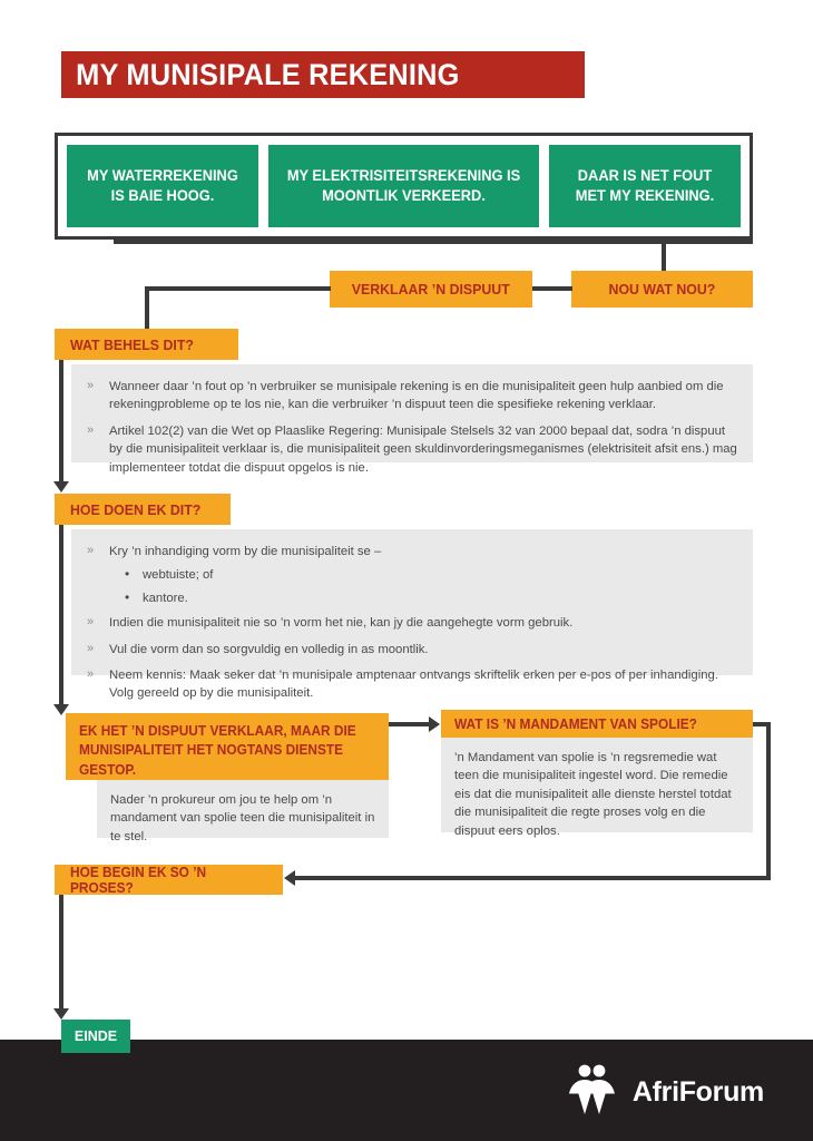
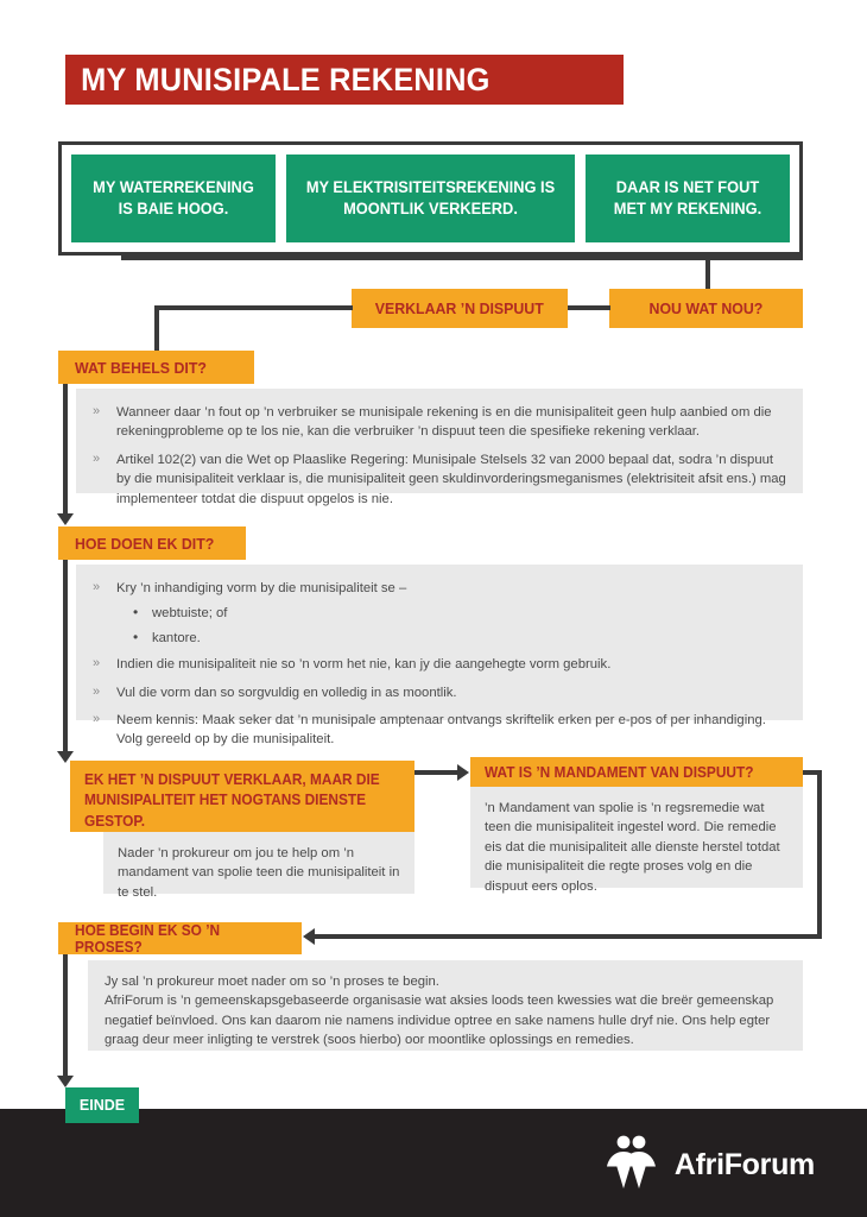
  MY MUNISIPALE REKENING
  MY WATERREKENING IS BAIE HOOG.
  MY ELEKTRISITEITSREKENING IS MOONTLIK VERKEERD.
  DAAR IS NET FOUT MET MY REKENING.
  NOU WAT NOU?
  VERKLAAR ’N DISPUUT
  WAT BEHELS DIT?
  »
  Wanneer daar ’n fout op ’n verbruiker se munisipale rekening is en die munisipaliteit geen hulp aanbied om die rekeningprobleme op te los nie, kan die verbruiker ’n dispuut teen die spesifieke rekening verklaar.
  »
  Artikel 102(2) van die Wet op Plaaslike Regering: Munisipale Stelsels 32 van 2000 bepaal dat, sodra ’n dispuut by die munisipaliteit verklaar is, die munisipaliteit geen skuldinvorderingsmeganismes (elektrisiteit afsit ens.) mag implementeer totdat die dispuut opgelos is nie.
  HOE DOEN EK DIT?
  »
  Kry ’n inhandiging vorm by die munisipaliteit se –
  •
  webtuiste; of
  •
  kantore.
  »
  Indien die munisipaliteit nie so ’n vorm het nie, kan jy die aangehegte vorm gebruik.
  »
  Vul die vorm dan so sorgvuldig en volledig in as moontlik.
  »
  Neem kennis: Maak seker dat ’n munisipale amptenaar ontvangs skriftelik erken per e-pos of per inhandiging. Volg gereeld op by die munisipaliteit.
  EK HET ’N DISPUUT VERKLAAR, MAAR DIE MUNISIPALITEIT HET NOGTANS DIENSTE GESTOP.
  Nader ’n prokureur om jou te help om ’n mandament van spolie teen die munisipaliteit in te stel.
- WAT IS ’N MANDAMENT VAN SPOLIE?
+ WAT IS ’N MANDAMENT VAN DISPUUT?
  ’n Mandament van spolie is ’n regsremedie wat teen die munisipaliteit ingestel word. Die remedie eis dat die munisipaliteit alle dienste herstel totdat die munisipaliteit die regte proses volg en die dispuut eers oplos.
  HOE BEGIN EK SO ’N PROSES?
+ Jy sal ’n prokureur moet nader om so ’n proses te begin.
+ AfriForum is ’n gemeenskapsgebaseerde organisasie wat aksies loods teen kwessies wat die breër gemeenskap negatief beïnvloed. Ons kan daarom nie namens individue optree en sake namens hulle dryf nie. Ons help egter graag deur meer inligting te verstrek (soos hierbo) oor moontlike oplossings en remedies.
  EINDE
  AfriForum
